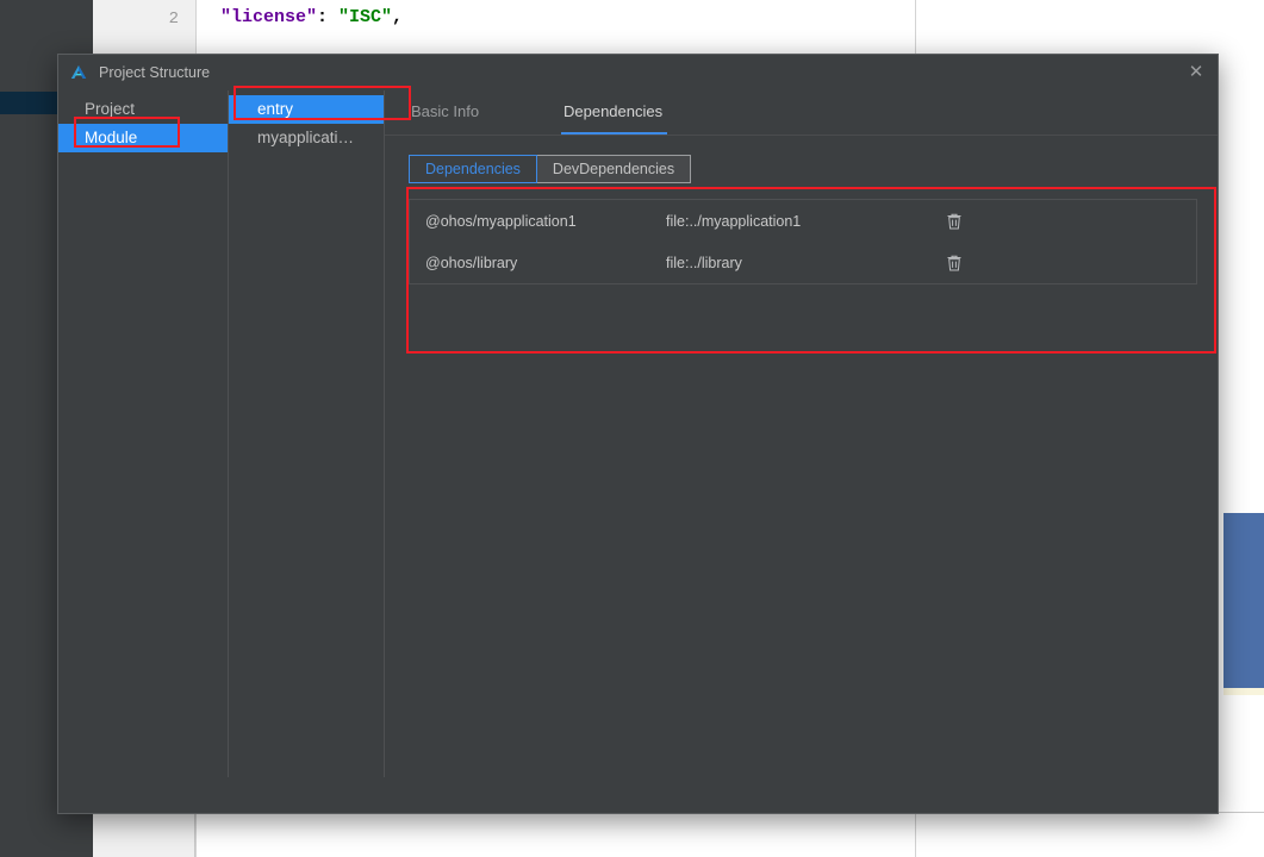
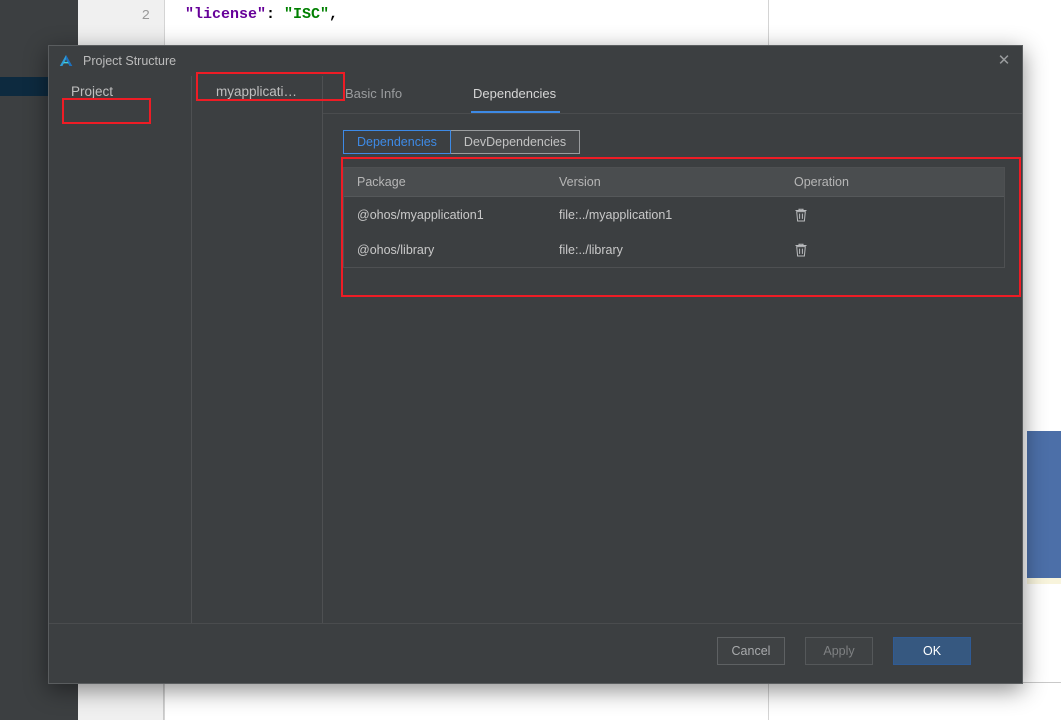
  2
  "license": "ISC",
  Project Structure
  ✕
  Project
- Module
- entry
  myapplicati…
  Basic Info
  Dependencies
  Dependencies
  DevDependencies
+ Package
+ Version
+ Operation
  @ohos/myapplication1
  file:../myapplication1
  @ohos/library
  file:../library
+ Cancel
+ Apply
+ OK
